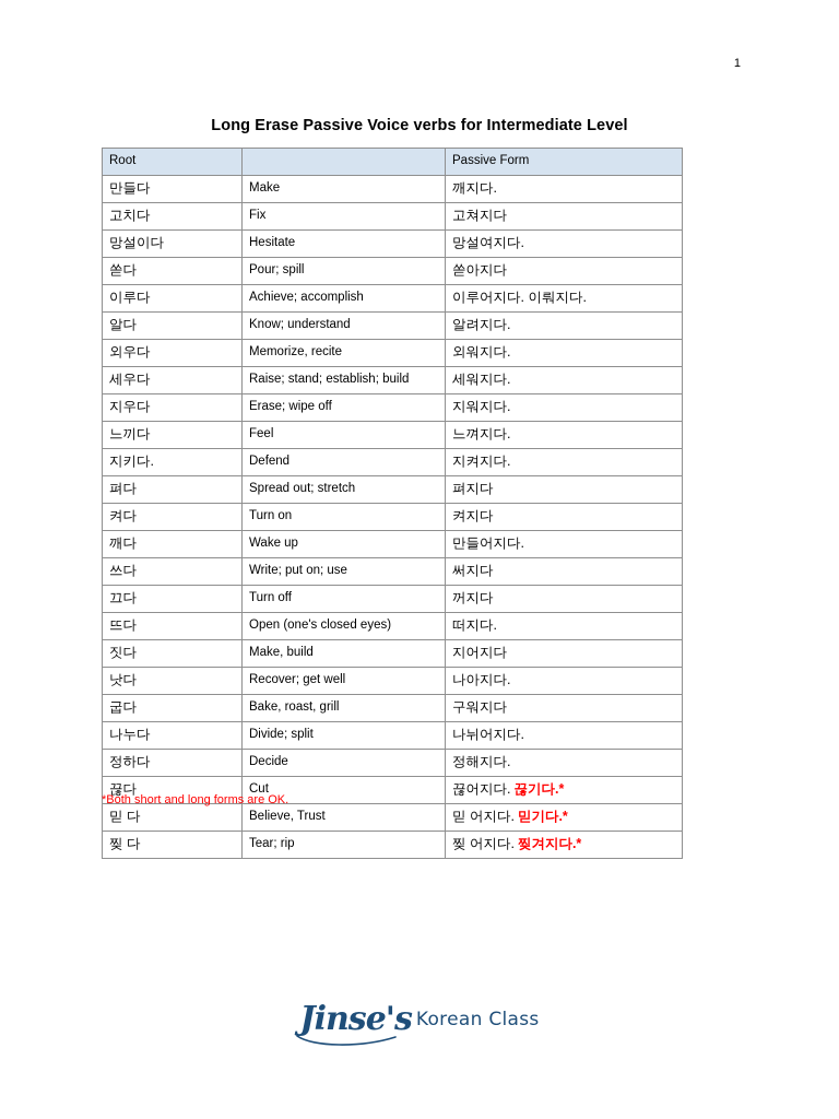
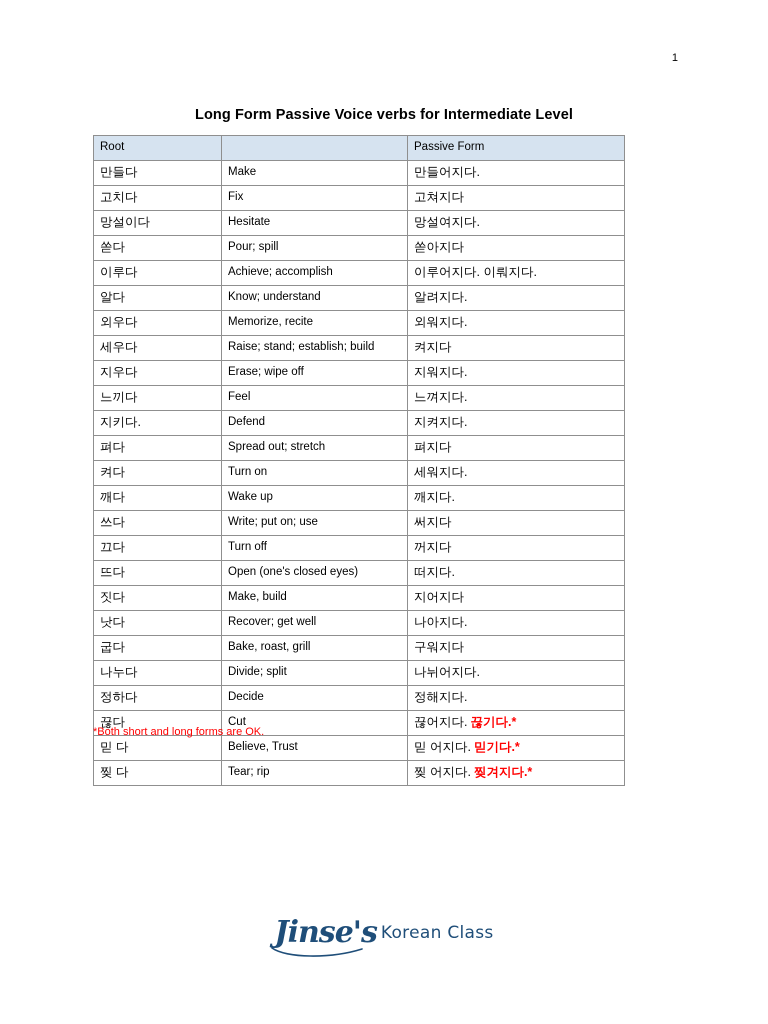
  1
- Long Erase Passive Voice verbs for Intermediate Level
+ Long Form Passive Voice verbs for Intermediate Level
  Root		Passive Form
- 만들다	Make	깨지다.
+ 만들다	Make	만들어지다.
  고치다	Fix	고쳐지다
  망설이다	Hesitate	망설여지다.
  쏟다	Pour; spill	쏟아지다
  이루다	Achieve; accomplish	이루어지다. 이뤄지다.
  알다	Know; understand	알려지다.
  외우다	Memorize, recite	외워지다.
- 세우다	Raise; stand; establish; build	세워지다.
+ 세우다	Raise; stand; establish; build	켜지다
  지우다	Erase; wipe off	지워지다.
  느끼다	Feel	느껴지다.
  지키다.	Defend	지켜지다.
  펴다	Spread out; stretch	펴지다
- 켜다	Turn on	켜지다
+ 켜다	Turn on	세워지다.
- 깨다	Wake up	만들어지다.
+ 깨다	Wake up	깨지다.
  쓰다	Write; put on; use	써지다
  끄다	Turn off	꺼지다
  뜨다	Open (one's closed eyes)	떠지다.
  짓다	Make, build	지어지다
  낫다	Recover; get well	나아지다.
  굽다	Bake, roast, grill	구워지다
  나누다	Divide; split	나뉘어지다.
  정하다	Decide	정해지다.
  끊다	Cut	끊어지다. 끊기다.*
  믿 다	Believe, Trust	믿 어지다. 믿기다.*
  찢 다	Tear; rip	찢 어지다. 찢겨지다.*
  *Both short and long forms are OK.
  Jinse's Korean Class
